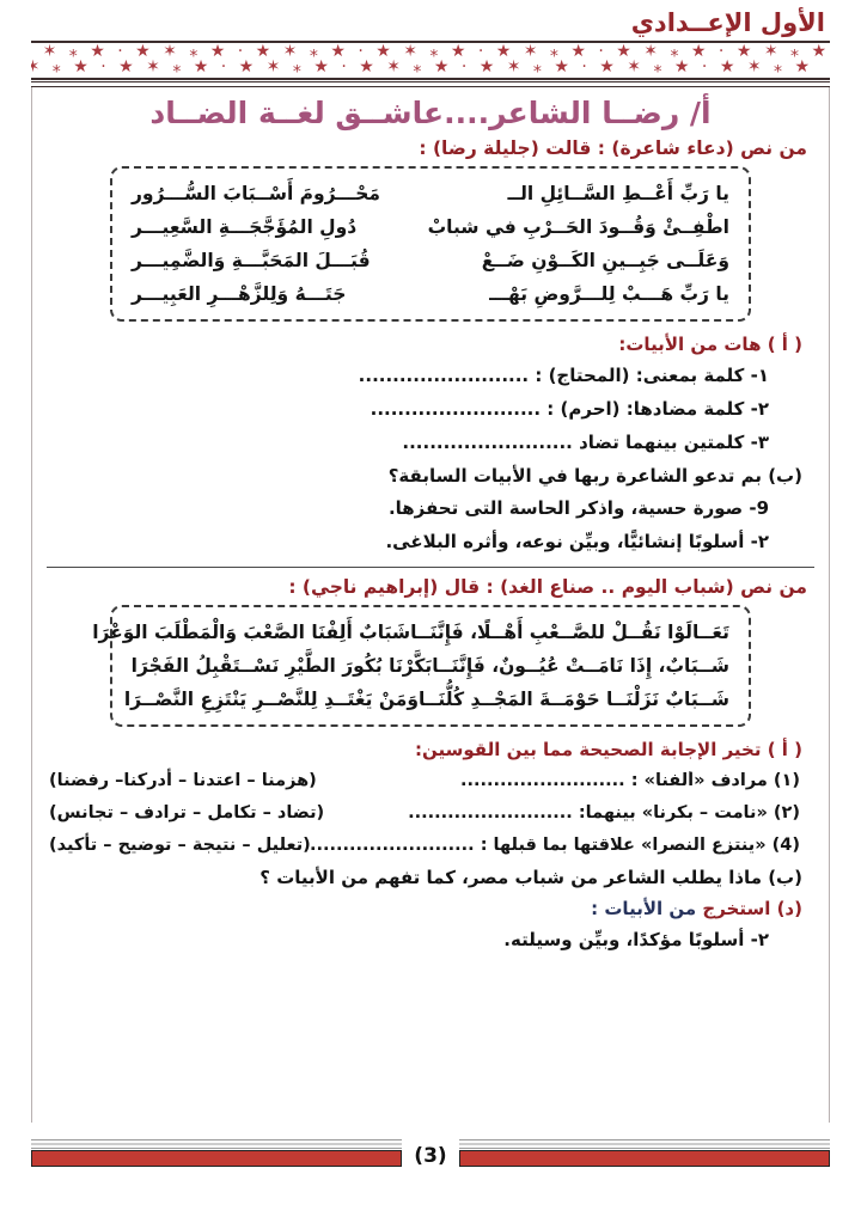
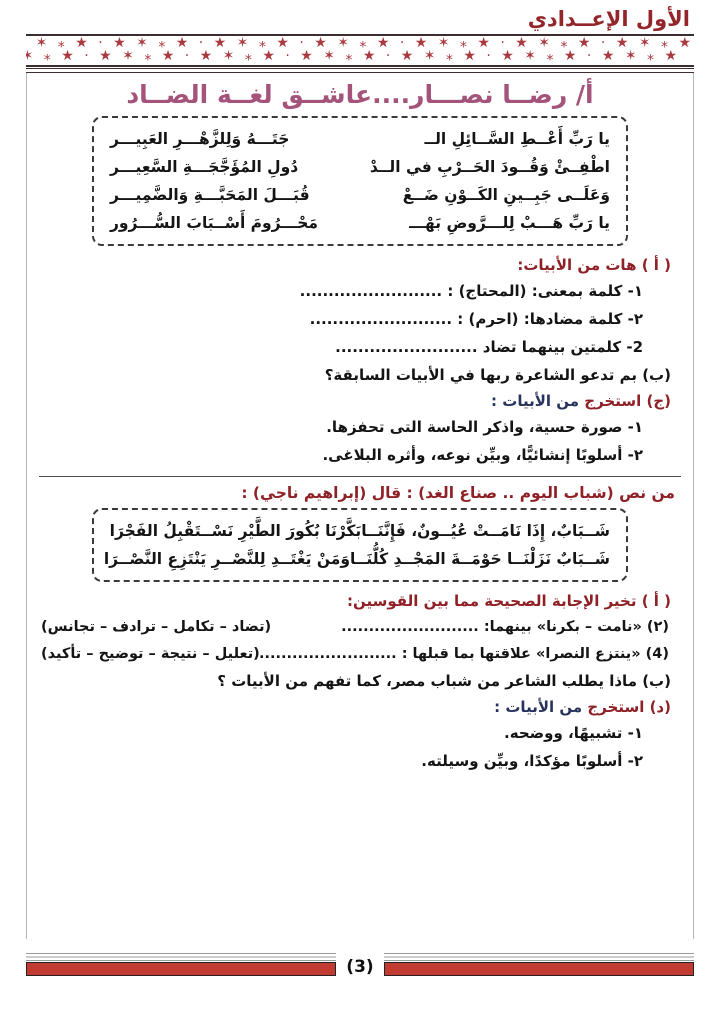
  الأول الإعــدادي
- أ/ رضــا الشاعر....عاشــق لغــة الضــاد
+ أ/ رضــا نصـــار....عاشــق لغــة الضــاد
- من نص (دعاء شاعرة) : قالت (جليلة رضا) :
  يا رَبِّ أَعْــطِ السَّــائِلِ الــ
- مَحْـــرُومَ أَسْــبَابَ السُّـــرُور
+ جَتَـــهُ وَلِلزَّهْـــرِ العَبِيـــر
- اطْفِــئْ وَقُــودَ الحَــرْبِ في شبابْ
+ اطْفِــئْ وَقُــودَ الحَــرْبِ في الــدْ
  دُولِ المُؤَجَّجَـــةِ السَّعِيـــر
  وَعَلَــى جَبِــينِ الكَــوْنِ ضَــعْ
  قُبَـــلَ المَحَبَّـــةِ وَالضَّمِيـــر
  يا رَبِّ هَـــبْ لِلـــرَّوضِ بَهْـــ
- جَتَـــهُ وَلِلزَّهْـــرِ العَبِيـــر
+ مَحْـــرُومَ أَسْــبَابَ السُّـــرُور
  ( أ ) هات من الأبيات:
  ١- كلمة بمعنى: (المحتاج) : .........................
  ٢- كلمة مضادها: (احرم) : .........................
- ٣- كلمتين بينهما تضاد .........................
+ 2- كلمتين بينهما تضاد .........................
  (ب) بم تدعو الشاعرة ربها في الأبيات السابقة؟
+ (ج) استخرج من الأبيات :
- 9- صورة حسية، واذكر الحاسة التى تحفزها.
+ ١- صورة حسية، واذكر الحاسة التى تحفزها.
  ٢- أسلوبًا إنشائيًّا، وبيِّن نوعه، وأثره البلاغى.
  من نص (شباب اليوم .. صناع الغد) : قال (إبراهيم ناجي) :
- تَعَــالَوْا نَقُــلْ للصَّــعْبِ أَهْــلًا، فَإِنَّنَــا
- شَبَابٌ أَلِفْنَا الصَّعْبَ وَالْمَطْلَبَ الوَعْرَا
  شَــبَابٌ، إِذَا نَامَــتْ عُيُــونٌ، فَإِنَّنَــا
  بَكَّرْنَا بُكُورَ الطَّيْرِ نَسْــتَقْبِلُ الفَجْرَا
  شَــبَابٌ نَزَلْنَــا حَوْمَــةَ المَجْــدِ كُلُّنَــا
  وَمَنْ يَغْتَــدِ لِلنَّصْــرِ يَنْتَزِعِ النَّصْــرَا
  ( أ ) تخير الإجابة الصحيحة مما بين القوسين:
- (١) مرادف «ألفنا» : .........................
- (هزمنا – اعتدنا – أدركنا– رفضنا)
  (٢) «نامت – بكرنا» بينهما: .........................
  (تضاد – تكامل – ترادف – تجانس)
  (4) «ينتزع النصرا» علاقتها بما قبلها : .........................
  (تعليل – نتيجة – توضيح – تأكيد)
  (ب) ماذا يطلب الشاعر من شباب مصر، كما تفهم من الأبيات ؟
  (د) استخرج من الأبيات :
+ ١- تشبيهًا، ووضحه.
  ٢- أسلوبًا مؤكدًا، وبيِّن وسيلته.
  (3)
